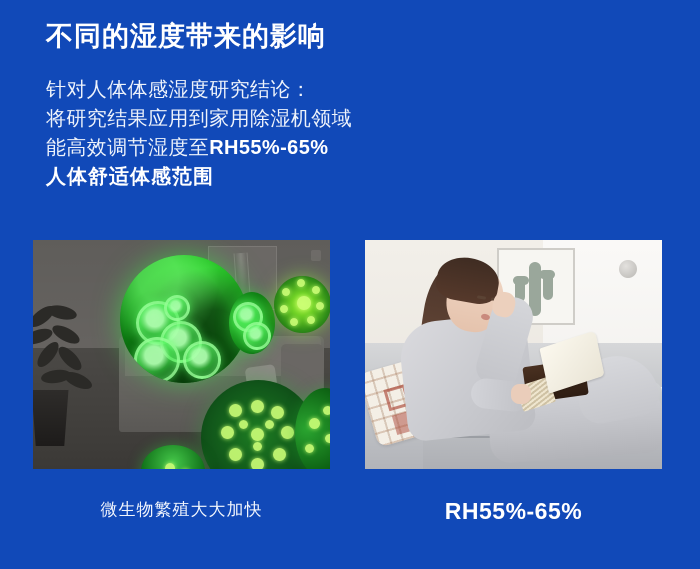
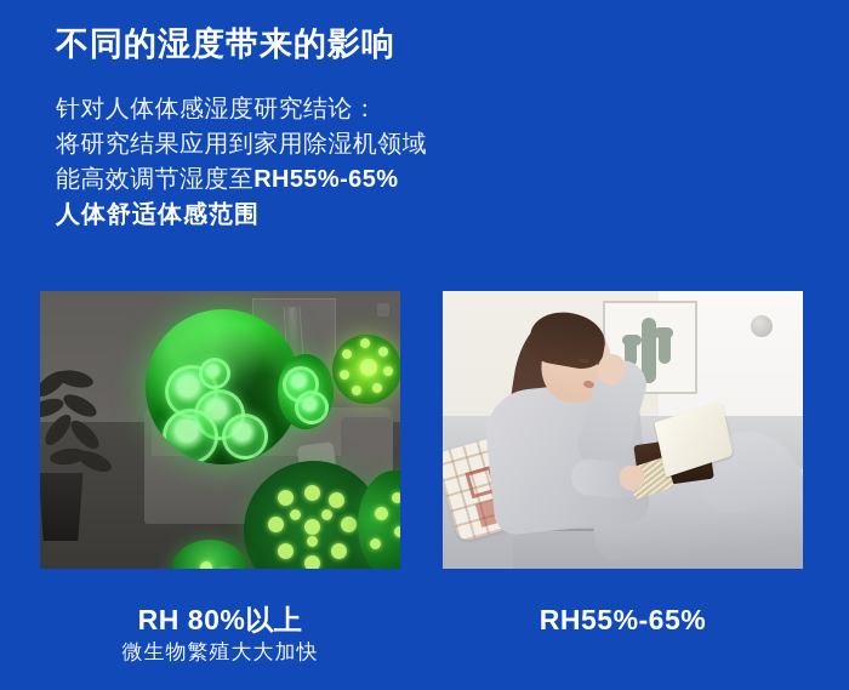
  不同的湿度带来的影响
  针对人体体感湿度研究结论：
  将研究结果应用到家用除湿机领域
  能高效调节湿度至RH55%-65%
  人体舒适体感范围
+ RH 80%以上
  微生物繁殖大大加快
  RH55%-65%
